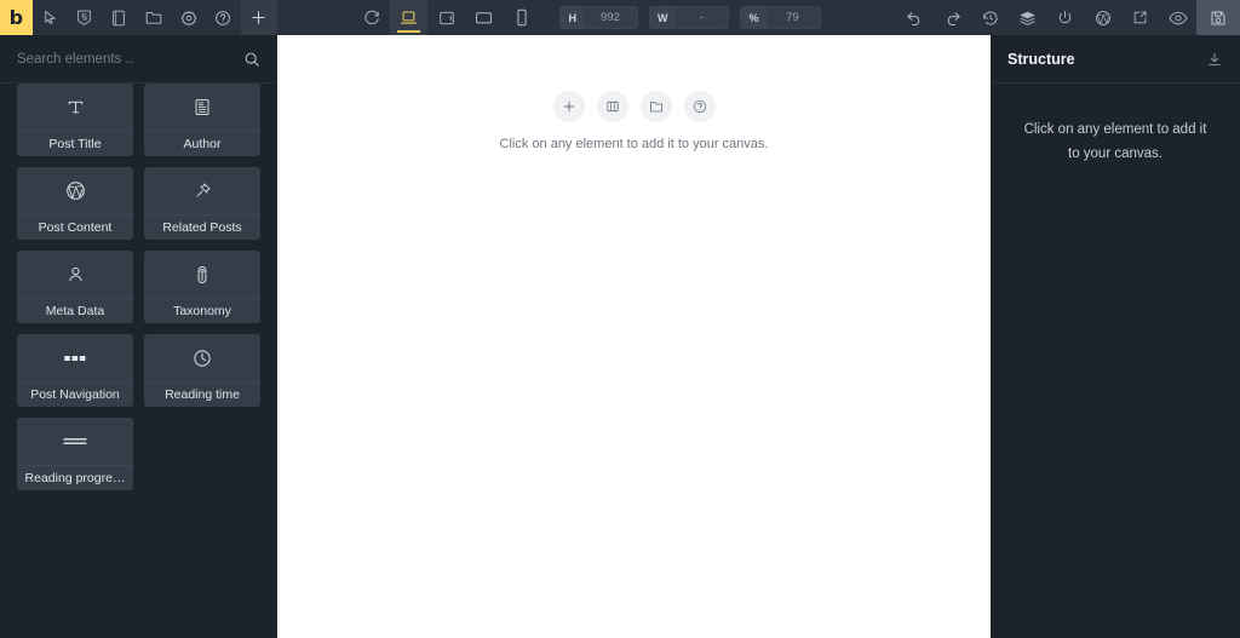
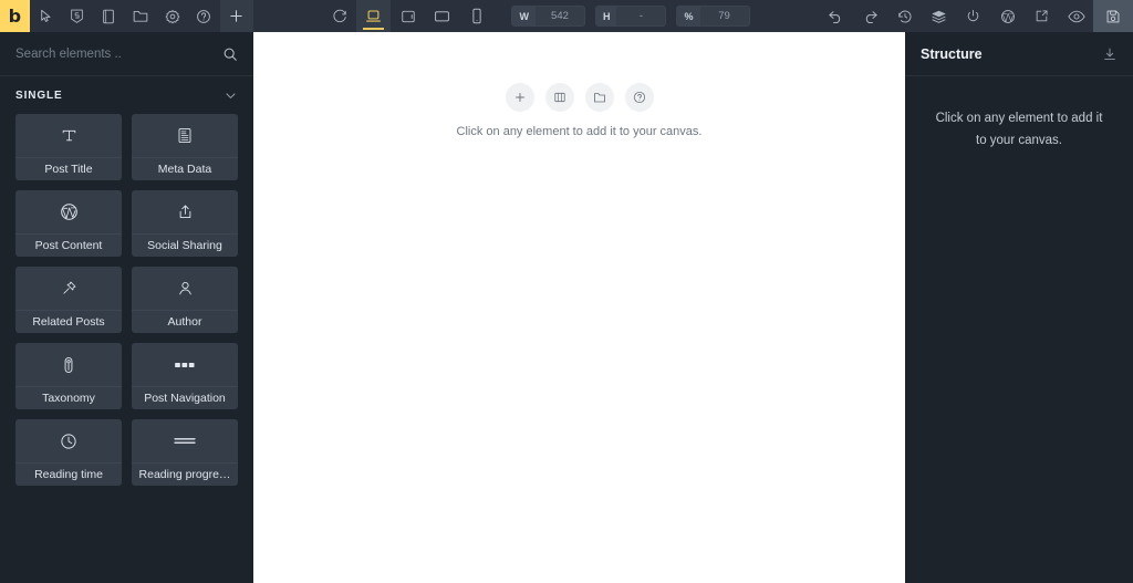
  b
- H
+ W
- 992
+ 542
- W
+ H
  -
  %
  79
  Search elements ..
+ SINGLE
  Post Title
- Author
+ Meta Data
  Post Content
+ Social Sharing
  Related Posts
- Meta Data
+ Author
  Taxonomy
  Post Navigation
  Reading time
  Reading progre…
  Click on any element to add it to your canvas.
  Structure
  Click on any element to add it to your canvas.
